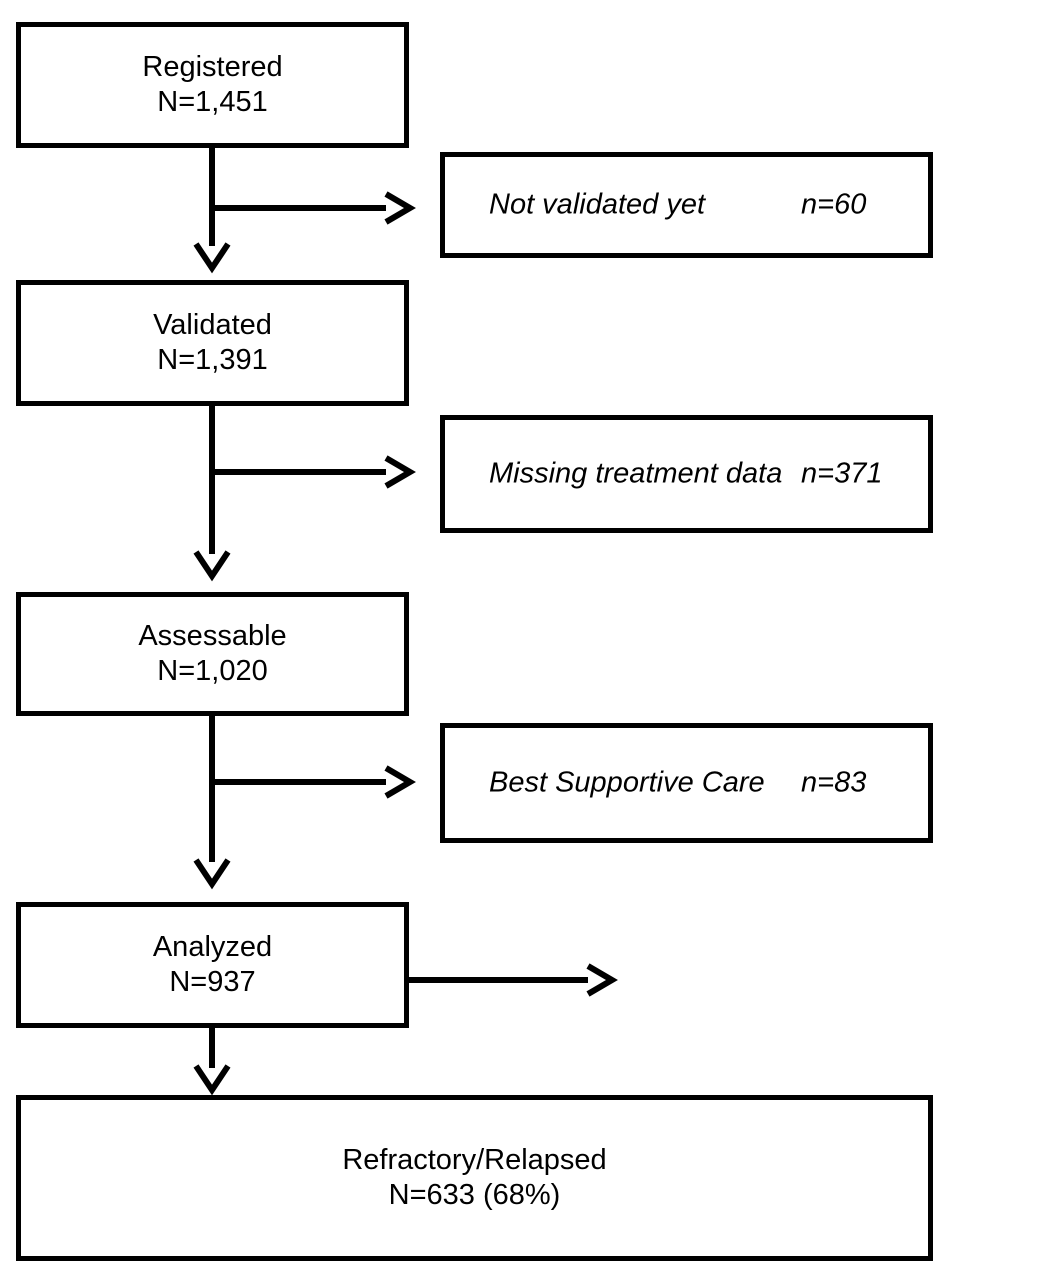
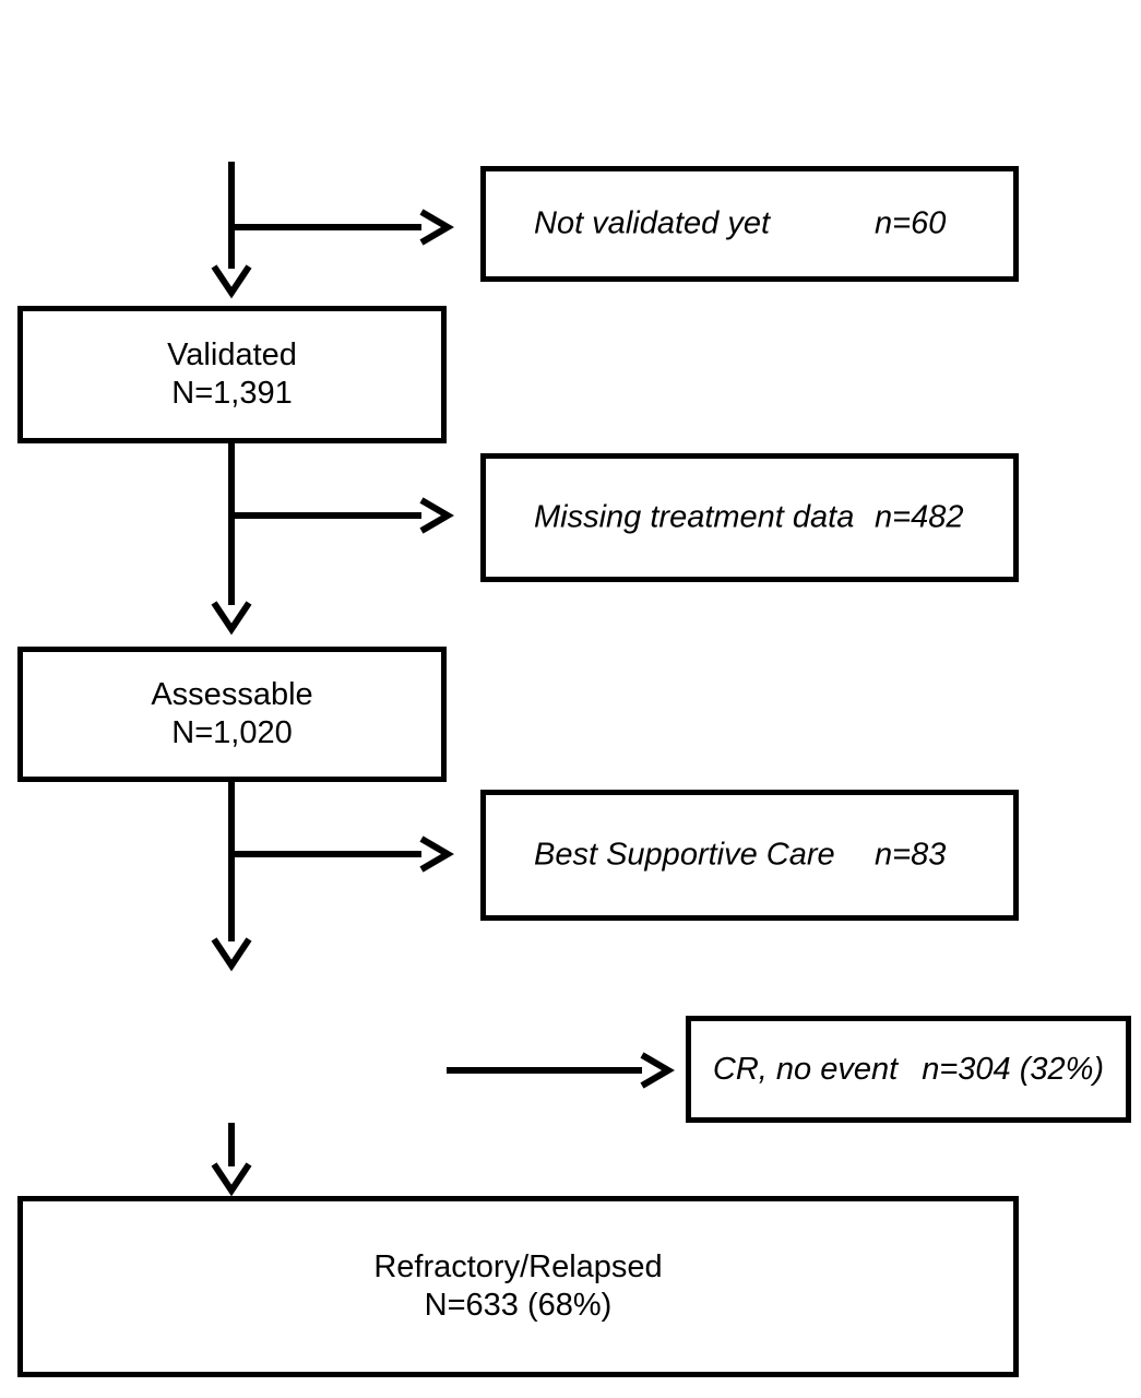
- Registered
- N=1,451
  Validated
  N=1,391
  Assessable
  N=1,020
- Analyzed
- N=937
  Refractory/Relapsed
  N=633 (68%)
  Not validated yet
  n=60
  Missing treatment data
- n=371
+ n=482
  Best Supportive Care
  n=83
+ CR, no event
+ n=304 (32%)
